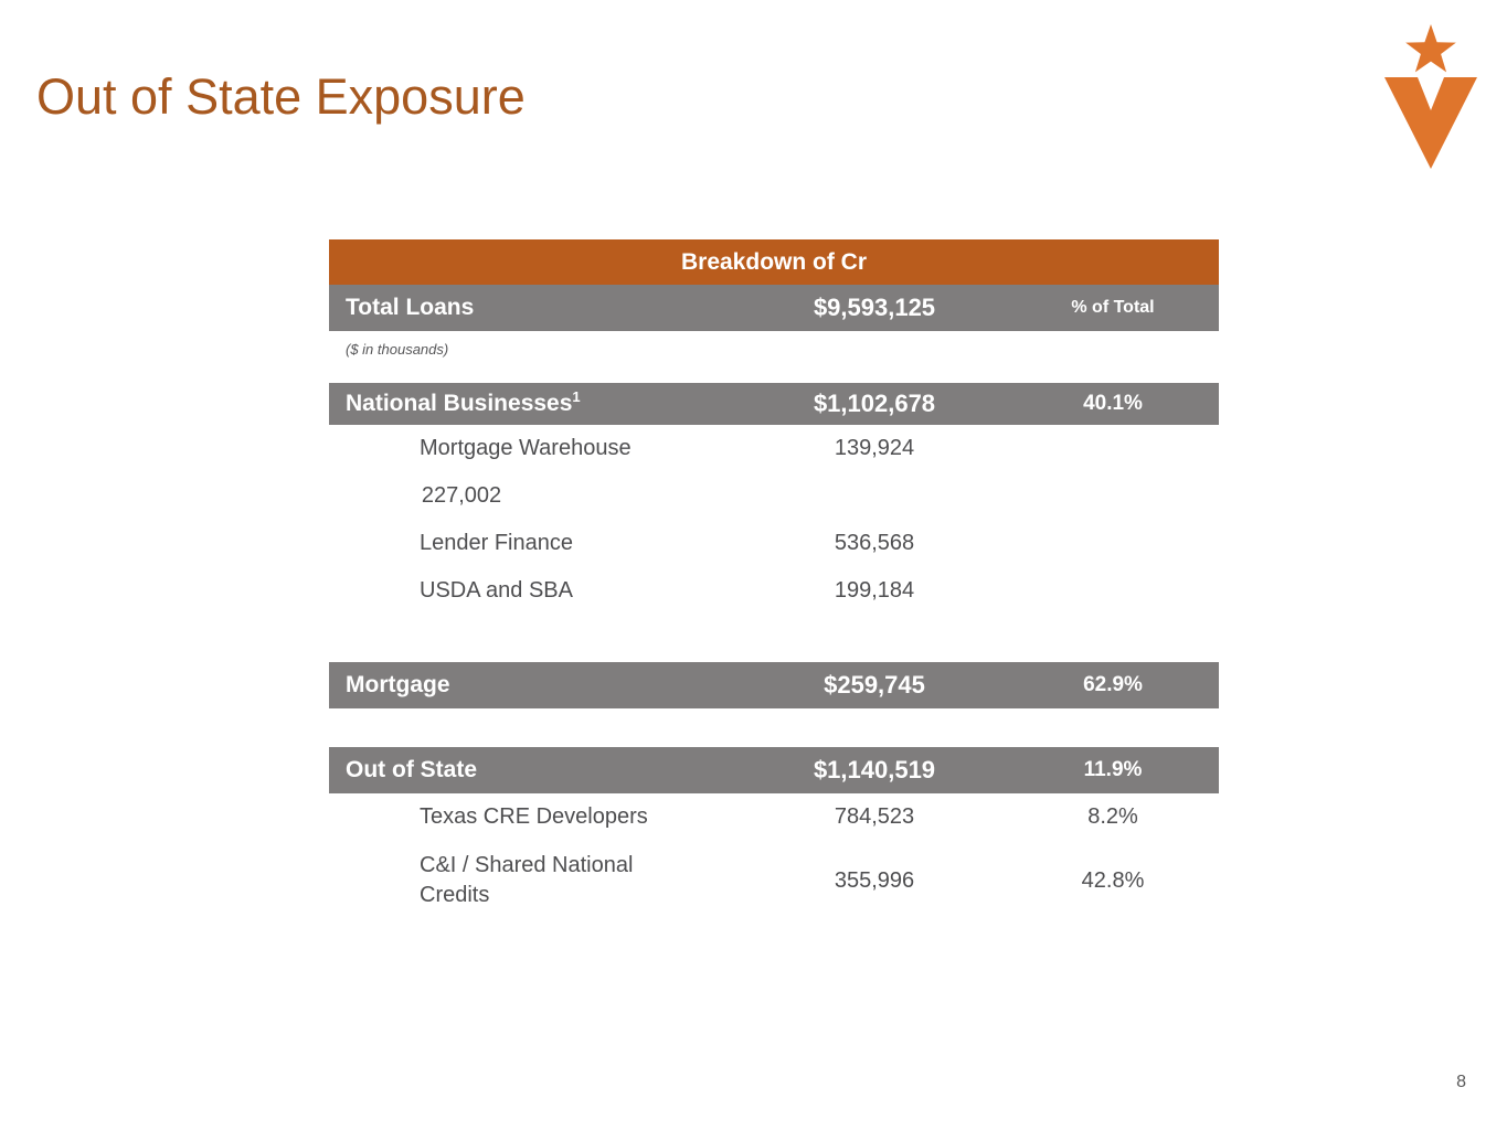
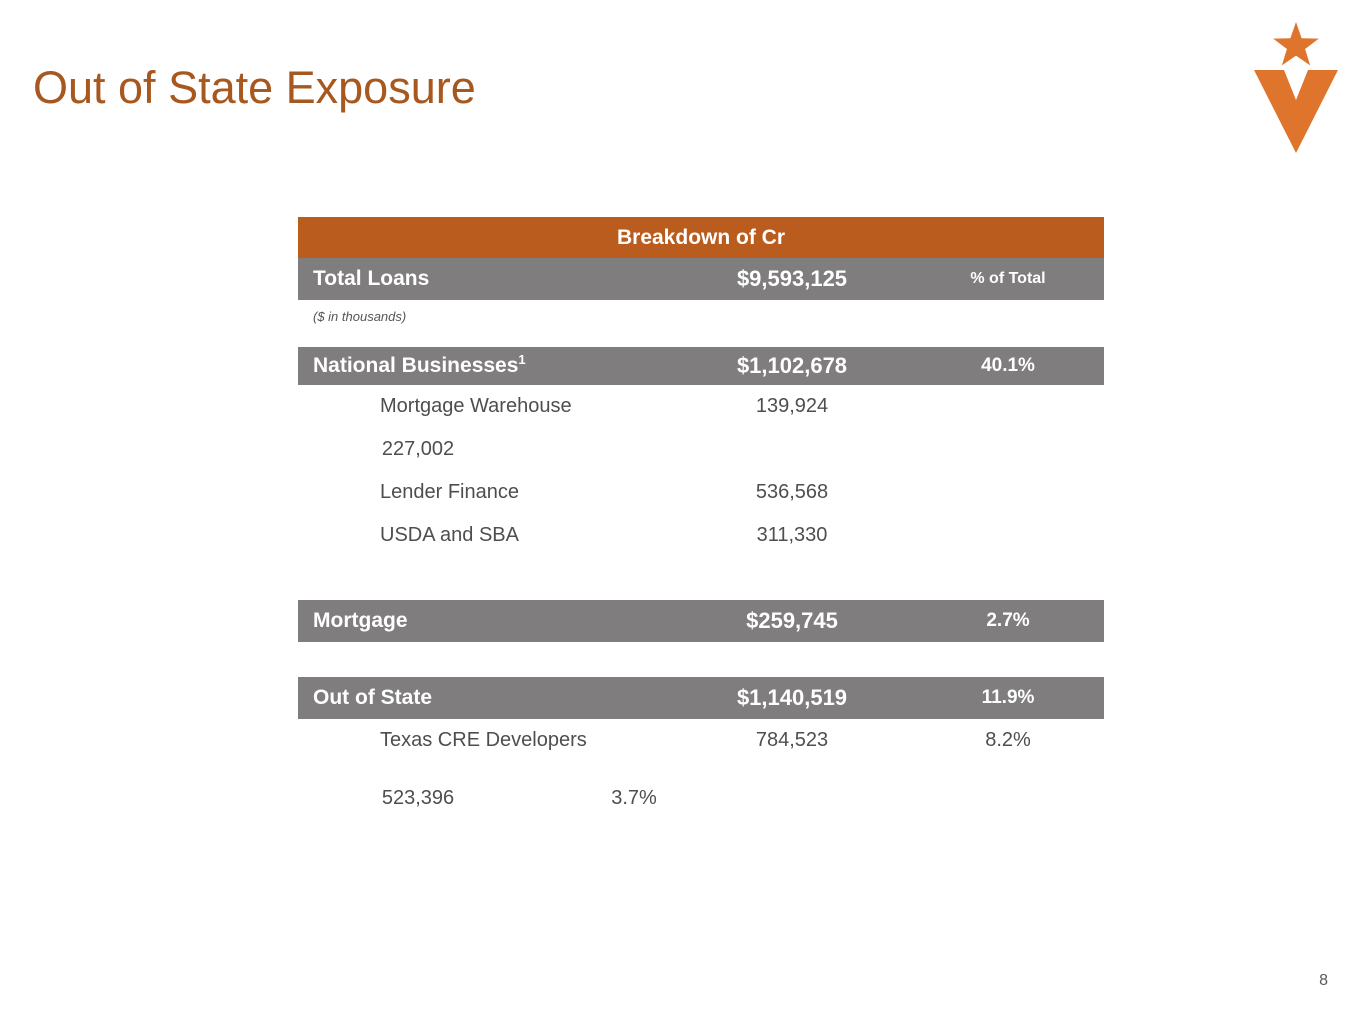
  Out of State Exposure
  Breakdown of Cr
  Total Loans
  $9,593,125
  % of Total
  ($ in thousands)
  National Businesses1
  $1,102,678
  40.1%
  Mortgage Warehouse
  139,924
  227,002
  Lender Finance
  536,568
  USDA and SBA
- 199,184
+ 311,330
  Mortgage
  $259,745
- 62.9%
+ 2.7%
  Out of State
  $1,140,519
  11.9%
  Texas CRE Developers
  784,523
  8.2%
- C&I / Shared National Credits
- 355,996
+ 523,396
- 42.8%
+ 3.7%
  8
